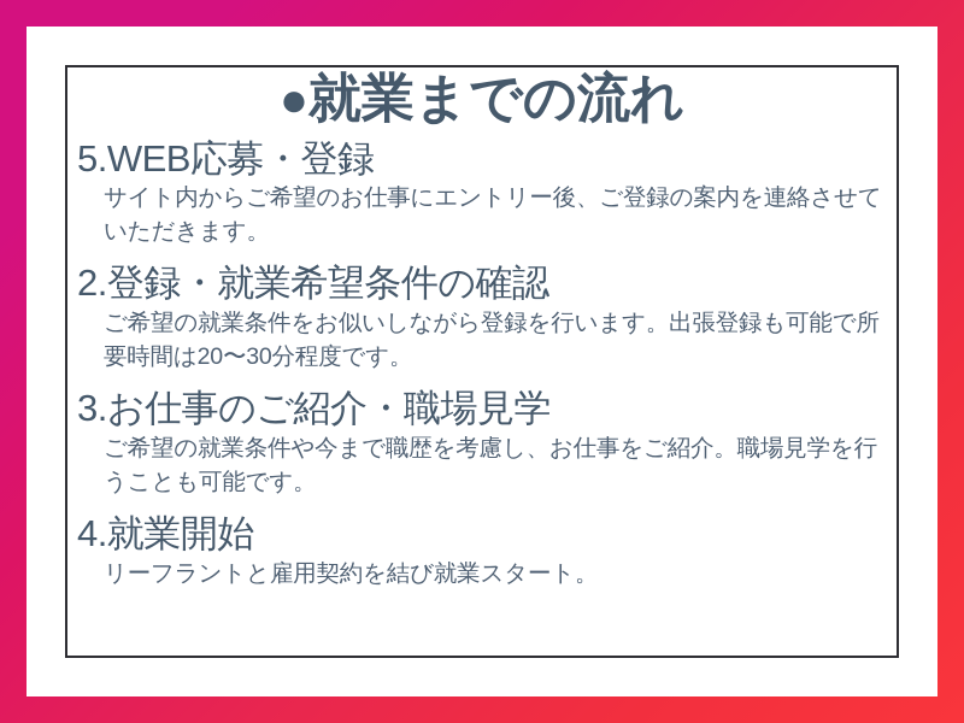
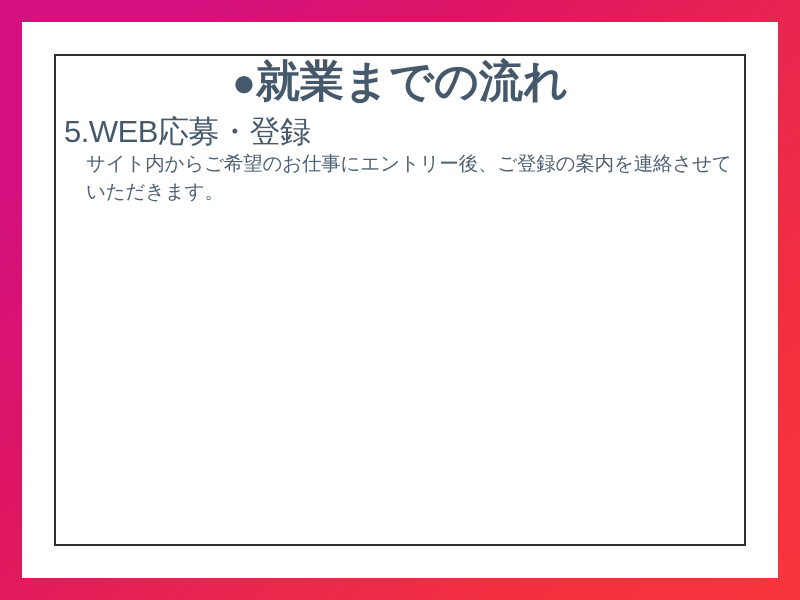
  ●就業までの流れ
  5.WEB応募・登録
  サイト内からご希望のお仕事にエントリー後、ご登録の案内を連絡させていただきます。
- 2.登録・就業希望条件の確認
- ご希望の就業条件をお似いしながら登録を行います。出張登録も可能で所要時間は20〜30分程度です。
- 3.お仕事のご紹介・職場見学
- ご希望の就業条件や今まで職歴を考慮し、お仕事をご紹介。職場見学を行うことも可能です。
- 4.就業開始
- リーフラントと雇用契約を結び就業スタート。
